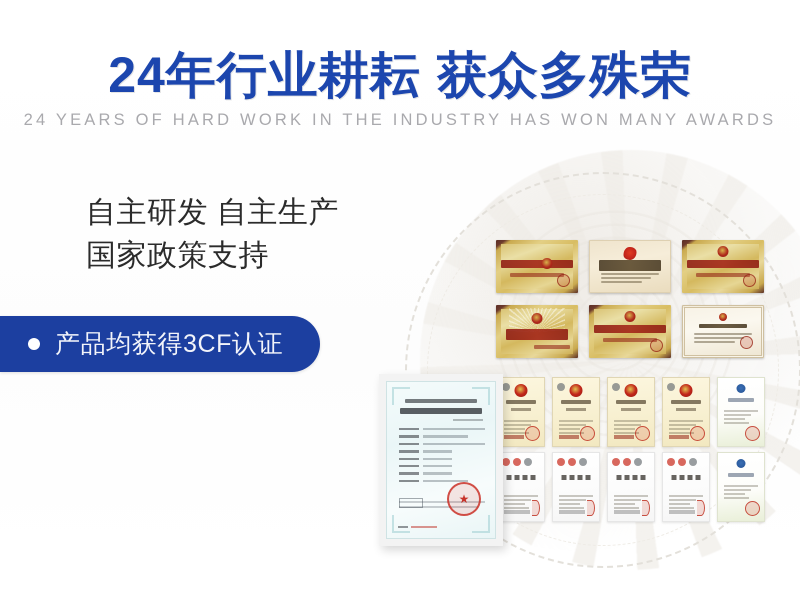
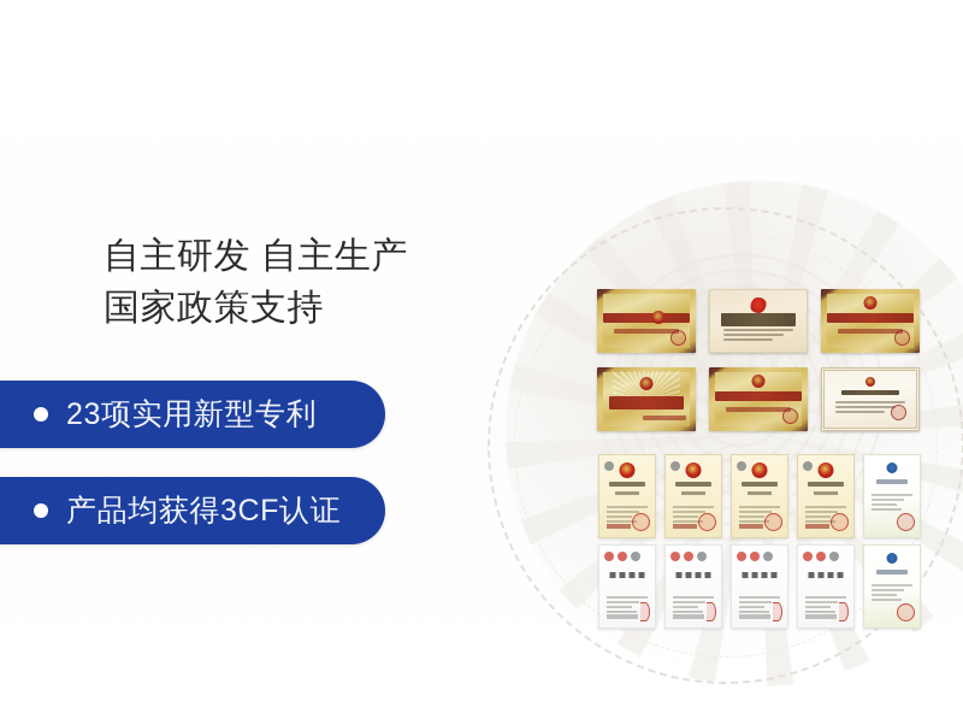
- 24年行业耕耘 获众多殊荣
- 24 YEARS OF HARD WORK IN THE INDUSTRY HAS WON MANY AWARDS
  自主研发 自主生产
  国家政策支持
+ 23项实用新型专利
  产品均获得3CF认证
- ★
